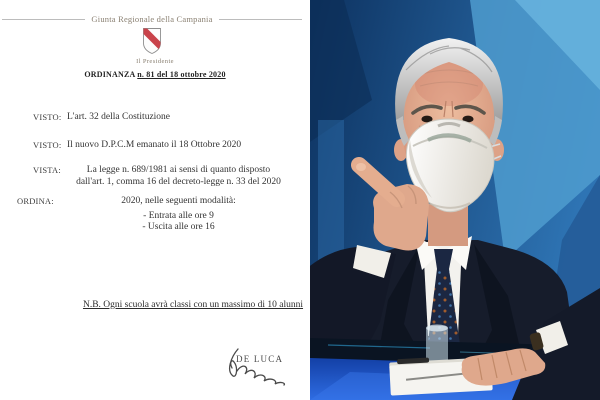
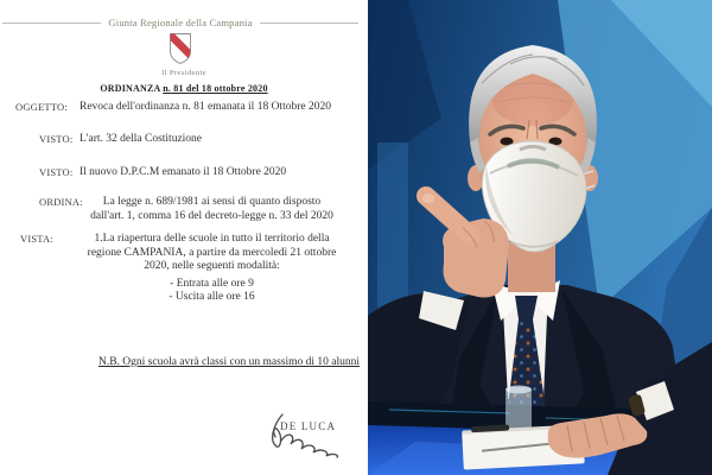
  Giunta Regionale della Campania
  ORDINANZA n. 81 del 18 ottobre 2020
+ OGGETTO:
+ Revoca dell'ordinanza n. 81 emanata il 18 Ottobre 2020
  VISTO:
  L'art. 32 della Costituzione
  VISTO:
  Il nuovo D.P.C.M emanato il 18 Ottobre 2020
- VISTA:
+ ORDINA:
  La legge n. 689/1981 ai sensi di quanto disposto
  dall'art. 1, comma 16 del decreto-legge n. 33 del 2020
- ORDINA:
+ VISTA:
+ 1.La riapertura delle scuole in tutto il territorio della
+ regione CAMPANIA, a partire da mercoledì 21 ottobre
  2020, nelle seguenti modalità:
  - Entrata alle ore 9
  - Uscita alle ore 16
  N.B. Ogni scuola avrà classi con un massimo di 10 alunni
  DE LUCA
